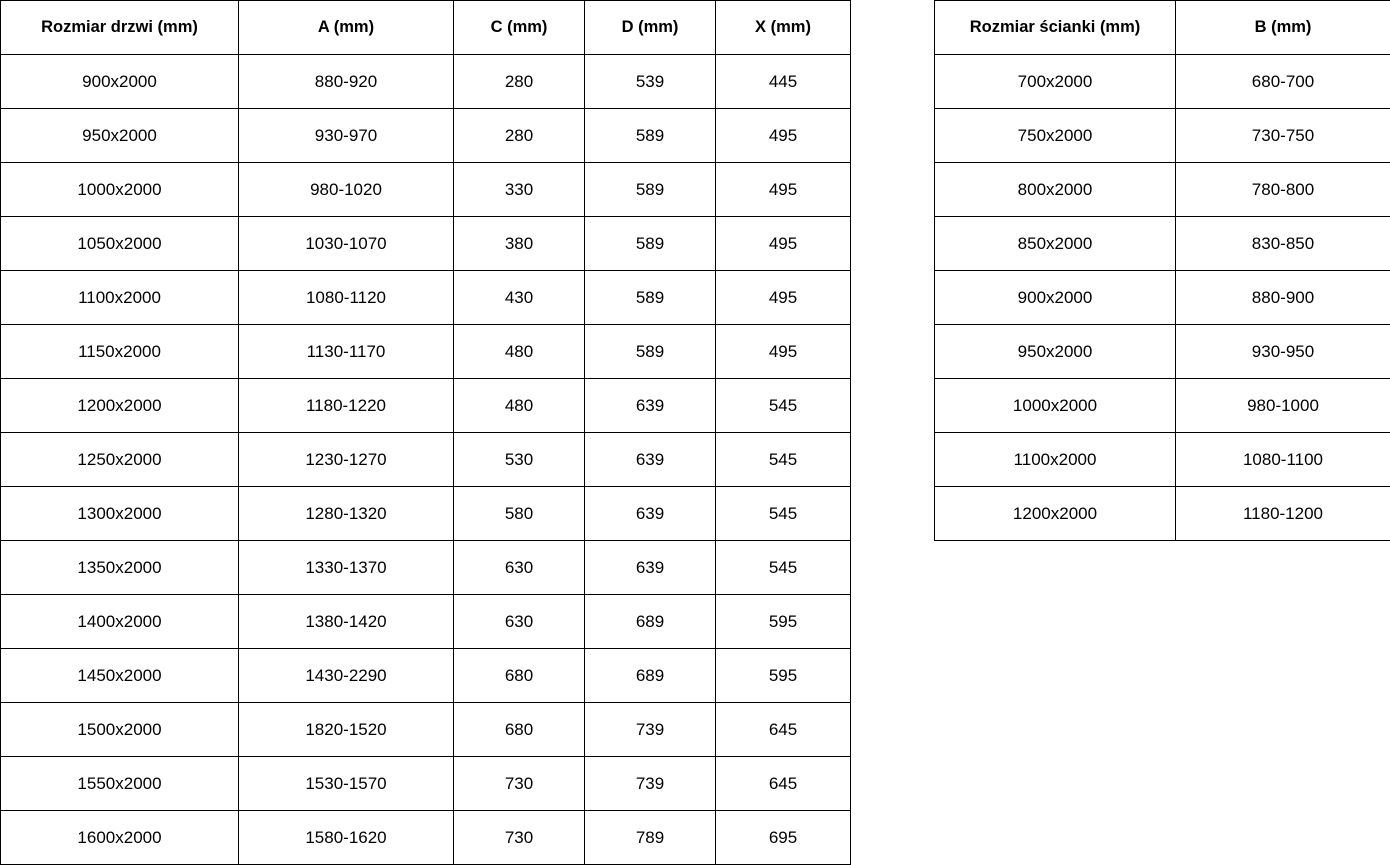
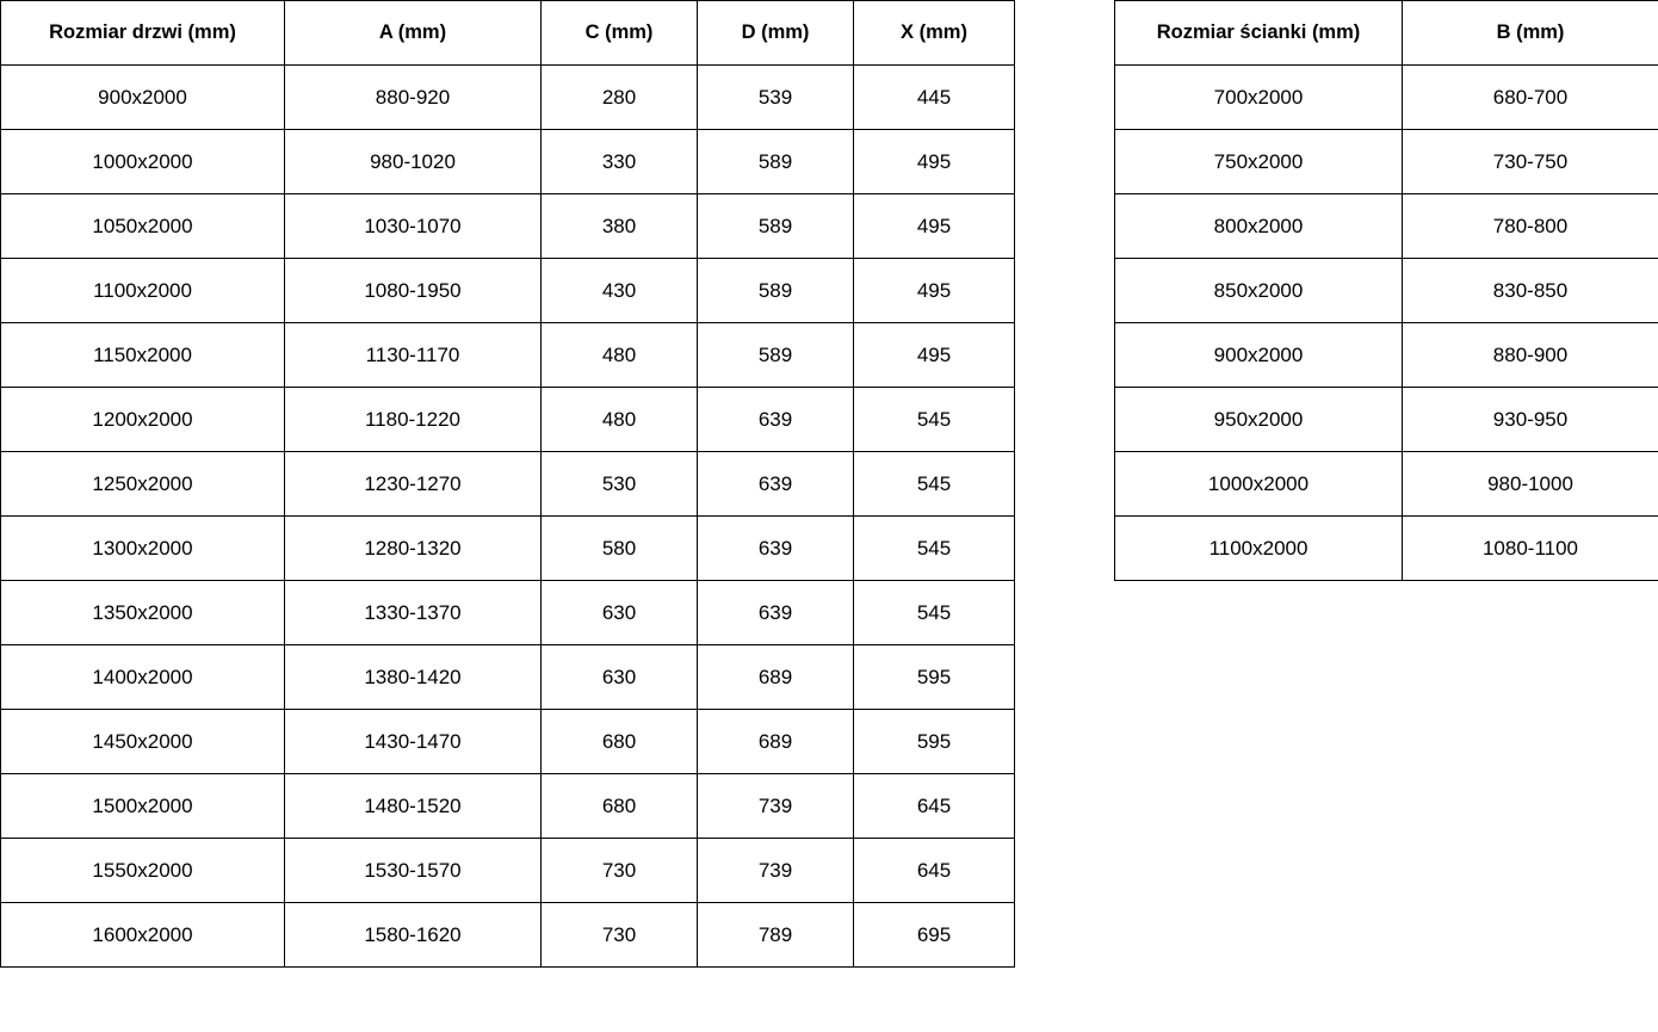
  Rozmiar drzwi (mm)	A (mm)	C (mm)	D (mm)	X (mm)
  900x2000	880-920	280	539	445
- 950x2000	930-970	280	589	495
  1000x2000	980-1020	330	589	495
  1050x2000	1030-1070	380	589	495
- 1100x2000	1080-1120	430	589	495
+ 1100x2000	1080-1950	430	589	495
  1150x2000	1130-1170	480	589	495
  1200x2000	1180-1220	480	639	545
  1250x2000	1230-1270	530	639	545
  1300x2000	1280-1320	580	639	545
  1350x2000	1330-1370	630	639	545
  1400x2000	1380-1420	630	689	595
- 1450x2000	1430-2290	680	689	595
+ 1450x2000	1430-1470	680	689	595
- 1500x2000	1820-1520	680	739	645
+ 1500x2000	1480-1520	680	739	645
  1550x2000	1530-1570	730	739	645
  1600x2000	1580-1620	730	789	695
  Rozmiar ścianki (mm)	B (mm)
  700x2000	680-700
  750x2000	730-750
  800x2000	780-800
  850x2000	830-850
  900x2000	880-900
  950x2000	930-950
  1000x2000	980-1000
  1100x2000	1080-1100
- 1200x2000	1180-1200
